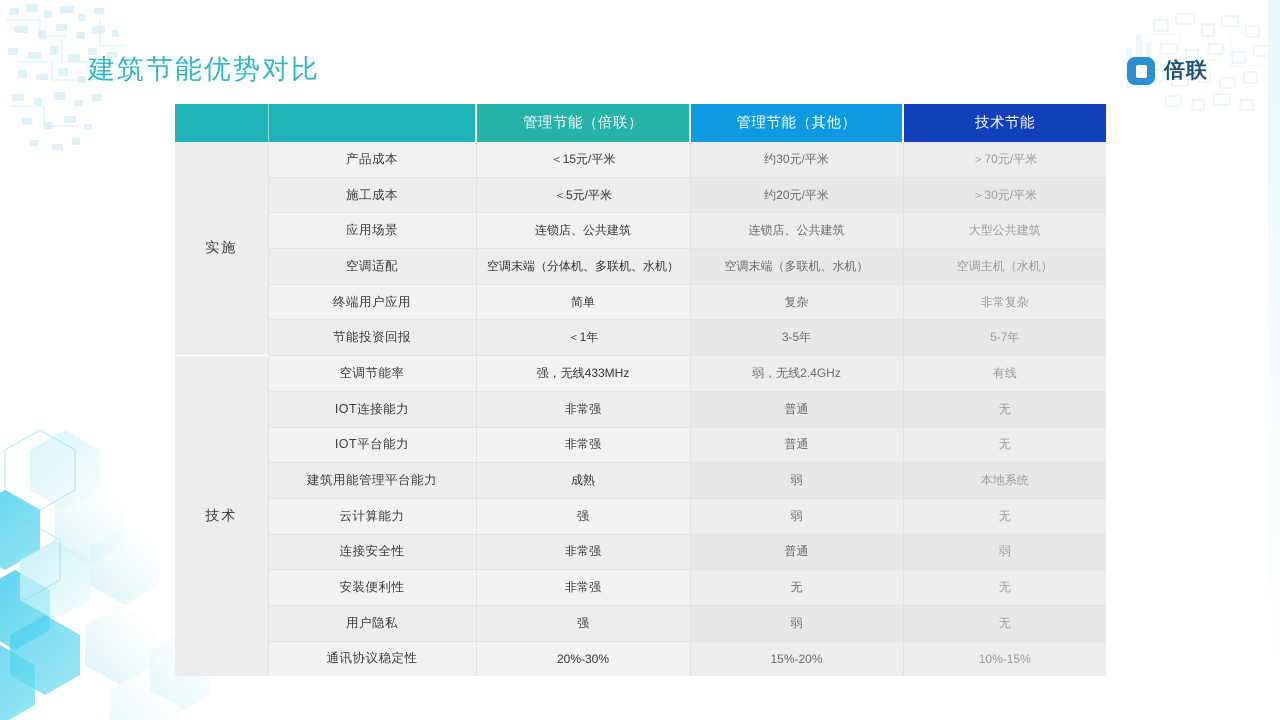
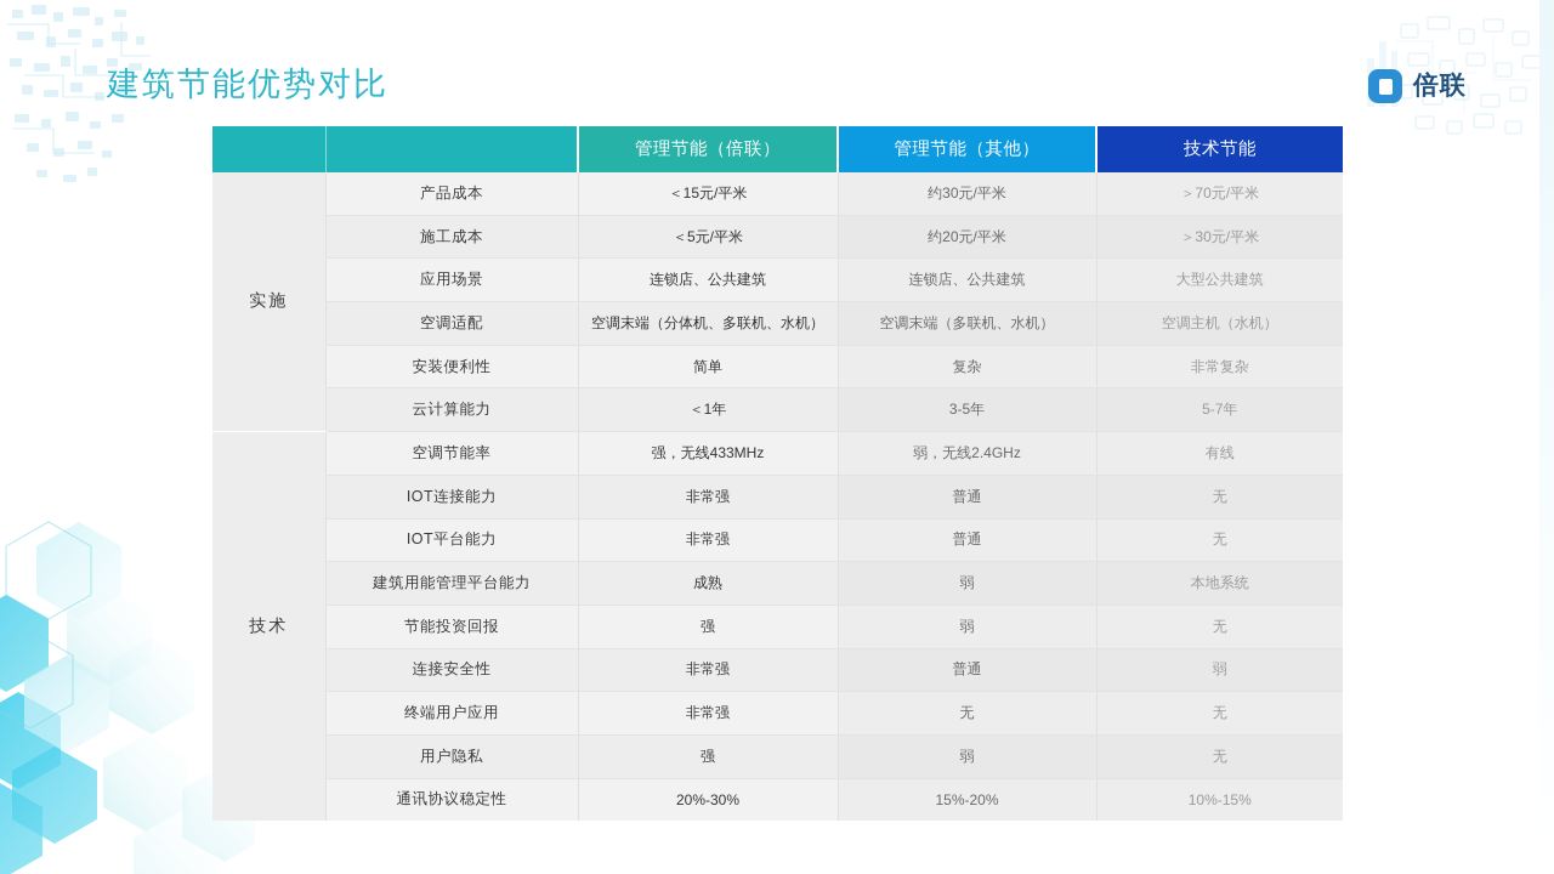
  建筑节能优势对比
  倍联
  		管理节能（倍联）	管理节能（其他）	技术节能
  实施	产品成本	＜15元/平米	约30元/平米	＞70元/平米
  施工成本	＜5元/平米	约20元/平米	＞30元/平米
  应用场景	连锁店、公共建筑	连锁店、公共建筑	大型公共建筑
  空调适配	空调末端（分体机、多联机、水机）	空调末端（多联机、水机）	空调主机（水机）
- 终端用户应用	简单	复杂	非常复杂
+ 安装便利性	简单	复杂	非常复杂
- 节能投资回报	＜1年	3-5年	5-7年
+ 云计算能力	＜1年	3-5年	5-7年
  技术	空调节能率	强，无线433MHz	弱，无线2.4GHz	有线
  IOT连接能力	非常强	普通	无
  IOT平台能力	非常强	普通	无
  建筑用能管理平台能力	成熟	弱	本地系统
- 云计算能力	强	弱	无
+ 节能投资回报	强	弱	无
  连接安全性	非常强	普通	弱
- 安装便利性	非常强	无	无
+ 终端用户应用	非常强	无	无
  用户隐私	强	弱	无
  通讯协议稳定性	20%-30%	15%-20%	10%-15%
